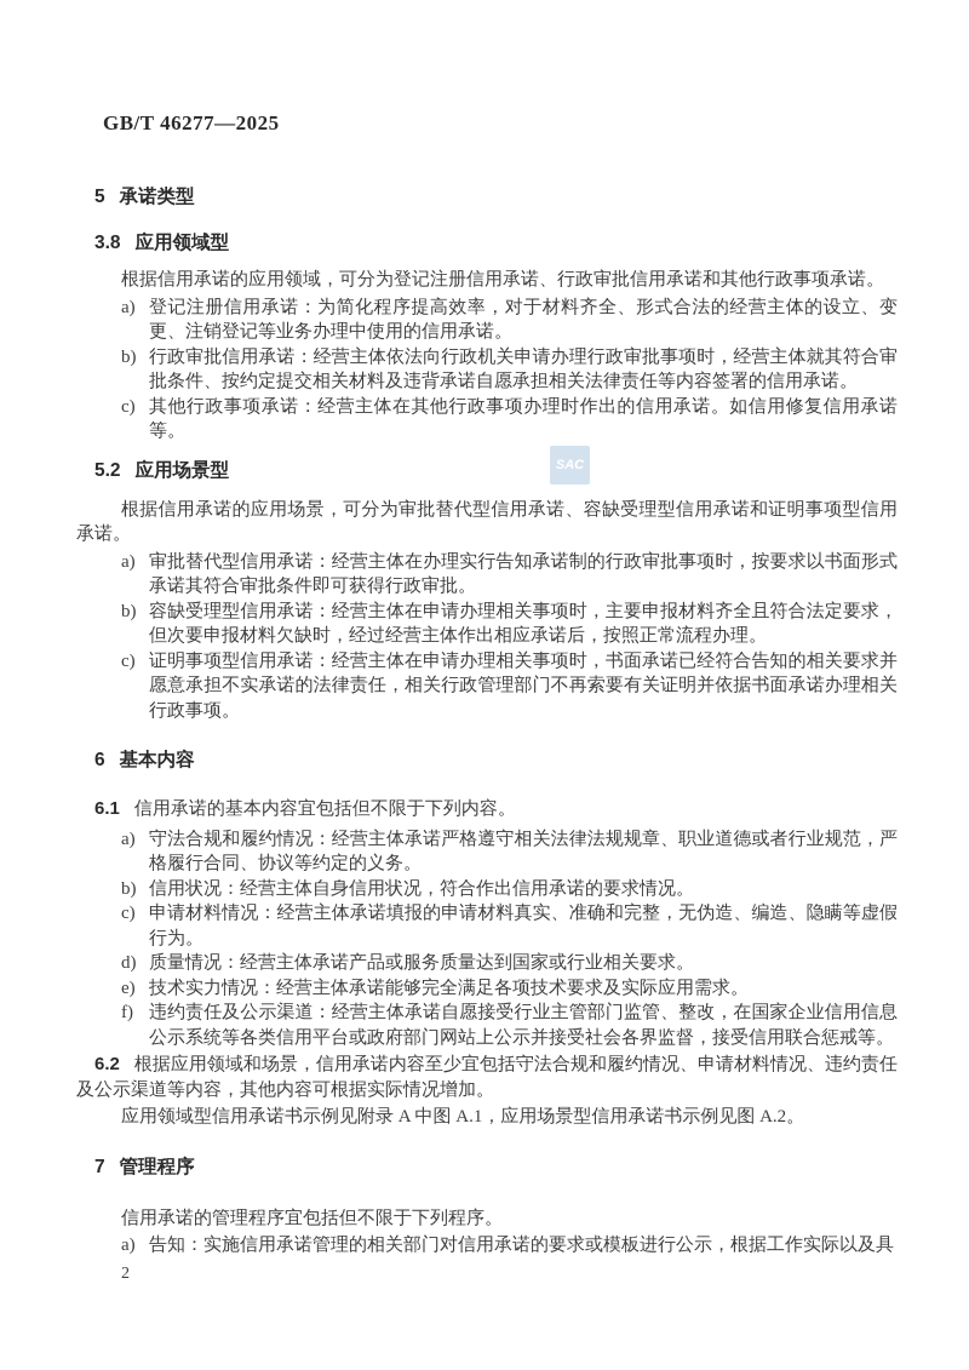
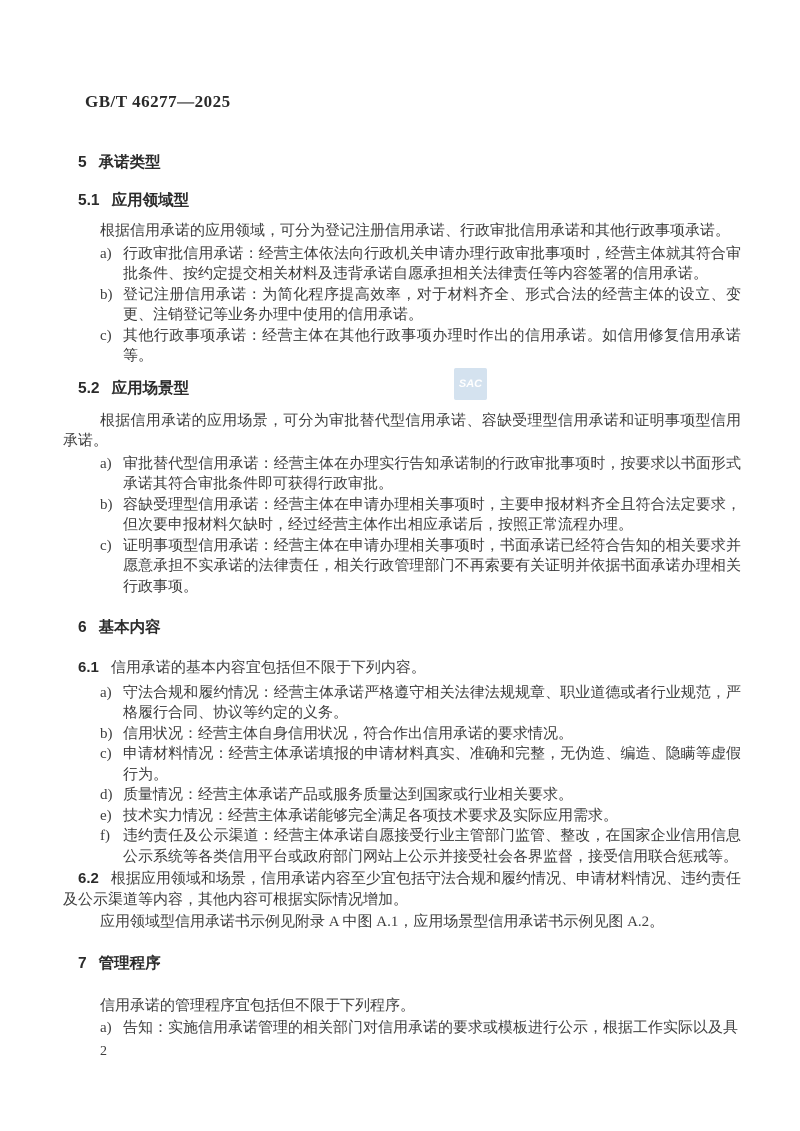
  SAC
  GB/T 46277—2025
  5 承诺类型
- 3.8 应用领域型
+ 5.1 应用领域型
  根据信用承诺的应用领域，可分为登记注册信用承诺、行政审批信用承诺和其他行政事项承诺。
  a)
- 登记注册信用承诺：为简化程序提高效率，对于材料齐全、形式合法的经营主体的设立、变更、注销登记等业务办理中使用的信用承诺。
+ 行政审批信用承诺：经营主体依法向行政机关申请办理行政审批事项时，经营主体就其符合审批条件、按约定提交相关材料及违背承诺自愿承担相关法律责任等内容签署的信用承诺。
  b)
- 行政审批信用承诺：经营主体依法向行政机关申请办理行政审批事项时，经营主体就其符合审批条件、按约定提交相关材料及违背承诺自愿承担相关法律责任等内容签署的信用承诺。
+ 登记注册信用承诺：为简化程序提高效率，对于材料齐全、形式合法的经营主体的设立、变更、注销登记等业务办理中使用的信用承诺。
  c)
  其他行政事项承诺：经营主体在其他行政事项办理时作出的信用承诺。如信用修复信用承诺等。
  5.2 应用场景型
  根据信用承诺的应用场景，可分为审批替代型信用承诺、容缺受理型信用承诺和证明事项型信用承诺。
  a)
  审批替代型信用承诺：经营主体在办理实行告知承诺制的行政审批事项时，按要求以书面形式承诺其符合审批条件即可获得行政审批。
  b)
  容缺受理型信用承诺：经营主体在申请办理相关事项时，主要申报材料齐全且符合法定要求，但次要申报材料欠缺时，经过经营主体作出相应承诺后，按照正常流程办理。
  c)
  证明事项型信用承诺：经营主体在申请办理相关事项时，书面承诺已经符合告知的相关要求并愿意承担不实承诺的法律责任，相关行政管理部门不再索要有关证明并依据书面承诺办理相关行政事项。
  6 基本内容
  6.1 信用承诺的基本内容宜包括但不限于下列内容。
  a)
  守法合规和履约情况：经营主体承诺严格遵守相关法律法规规章、职业道德或者行业规范，严格履行合同、协议等约定的义务。
  b)
  信用状况：经营主体自身信用状况，符合作出信用承诺的要求情况。
  c)
  申请材料情况：经营主体承诺填报的申请材料真实、准确和完整，无伪造、编造、隐瞒等虚假行为。
  d)
  质量情况：经营主体承诺产品或服务质量达到国家或行业相关要求。
  e)
  技术实力情况：经营主体承诺能够完全满足各项技术要求及实际应用需求。
  f)
  违约责任及公示渠道：经营主体承诺自愿接受行业主管部门监管、整改，在国家企业信用信息公示系统等各类信用平台或政府部门网站上公示并接受社会各界监督，接受信用联合惩戒等。
  6.2 根据应用领域和场景，信用承诺内容至少宜包括守法合规和履约情况、申请材料情况、违约责任及公示渠道等内容，其他内容可根据实际情况增加。
  应用领域型信用承诺书示例见附录 A 中图 A.1，应用场景型信用承诺书示例见图 A.2。
  7 管理程序
  信用承诺的管理程序宜包括但不限于下列程序。
  a)
  告知：实施信用承诺管理的相关部门对信用承诺的要求或模板进行公示，根据工作实际以及具
  2
